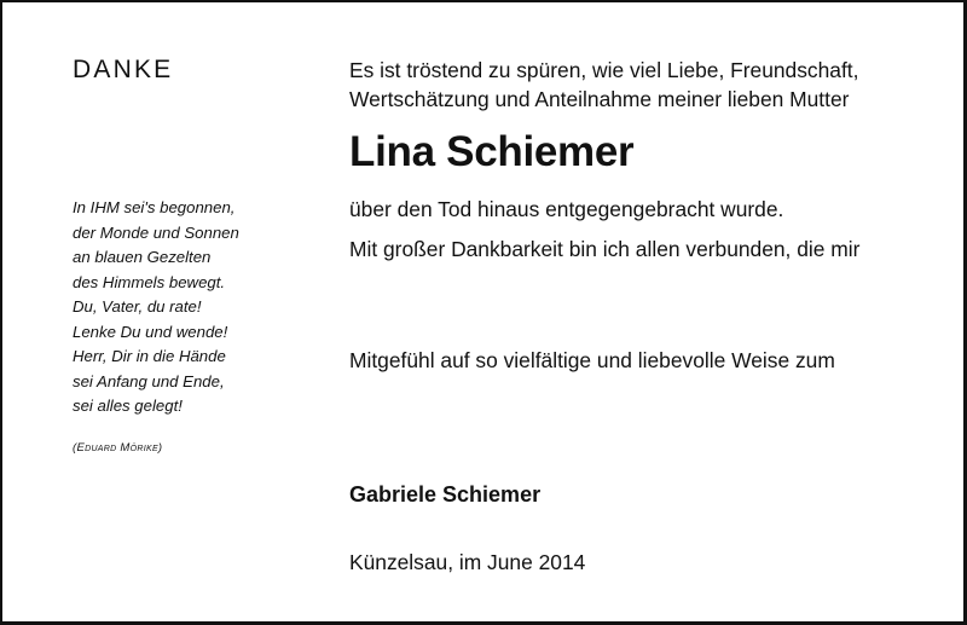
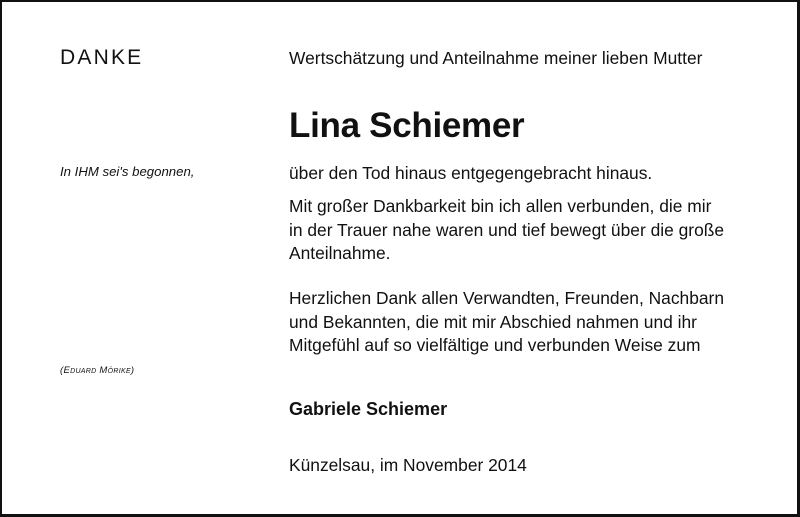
  DANKE
  In IHM sei's begonnen,
- der Monde und Sonnen
- an blauen Gezelten
- des Himmels bewegt.
- Du, Vater, du rate!
- Lenke Du und wende!
- Herr, Dir in die Hände
- sei Anfang und Ende,
- sei alles gelegt!
  (Eduard Mörike)
- Es ist tröstend zu spüren, wie viel Liebe, Freundschaft,
  Wertschätzung und Anteilnahme meiner lieben Mutter
  Lina Schiemer
- über den Tod hinaus entgegengebracht wurde.
+ über den Tod hinaus entgegengebracht hinaus.
  Mit großer Dankbarkeit bin ich allen verbunden, die mir
+ in der Trauer nahe waren und tief bewegt über die große
+ Anteilnahme.
+ Herzlichen Dank allen Verwandten, Freunden, Nachbarn
+ und Bekannten, die mit mir Abschied nahmen und ihr
- Mitgefühl auf so vielfältige und liebevolle Weise zum
+ Mitgefühl auf so vielfältige und verbunden Weise zum
  Gabriele Schiemer
- Künzelsau, im June 2014
+ Künzelsau, im November 2014
